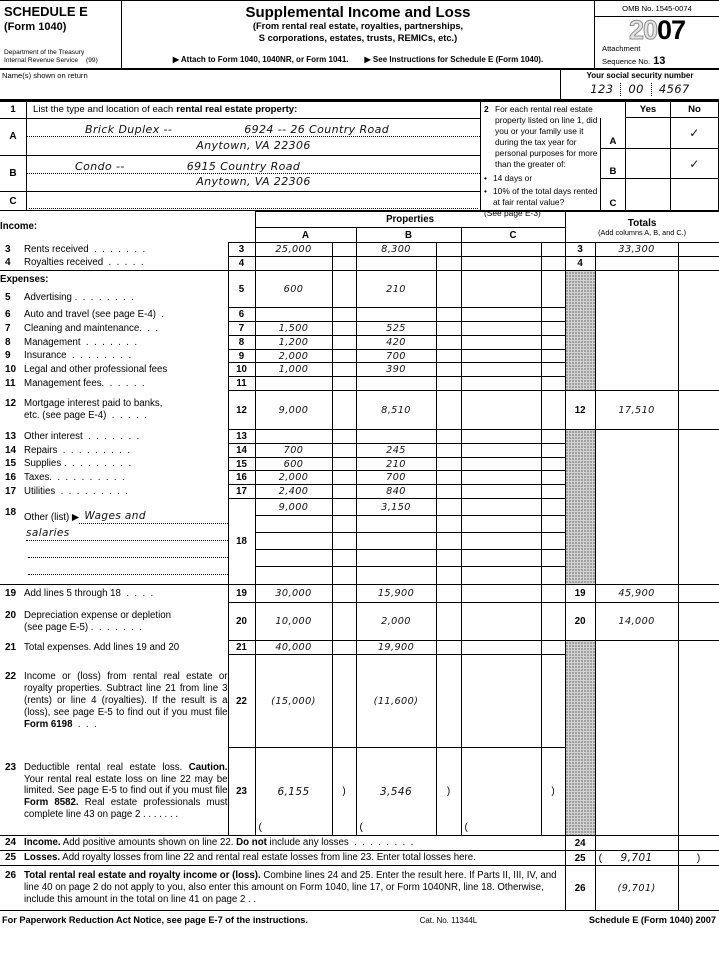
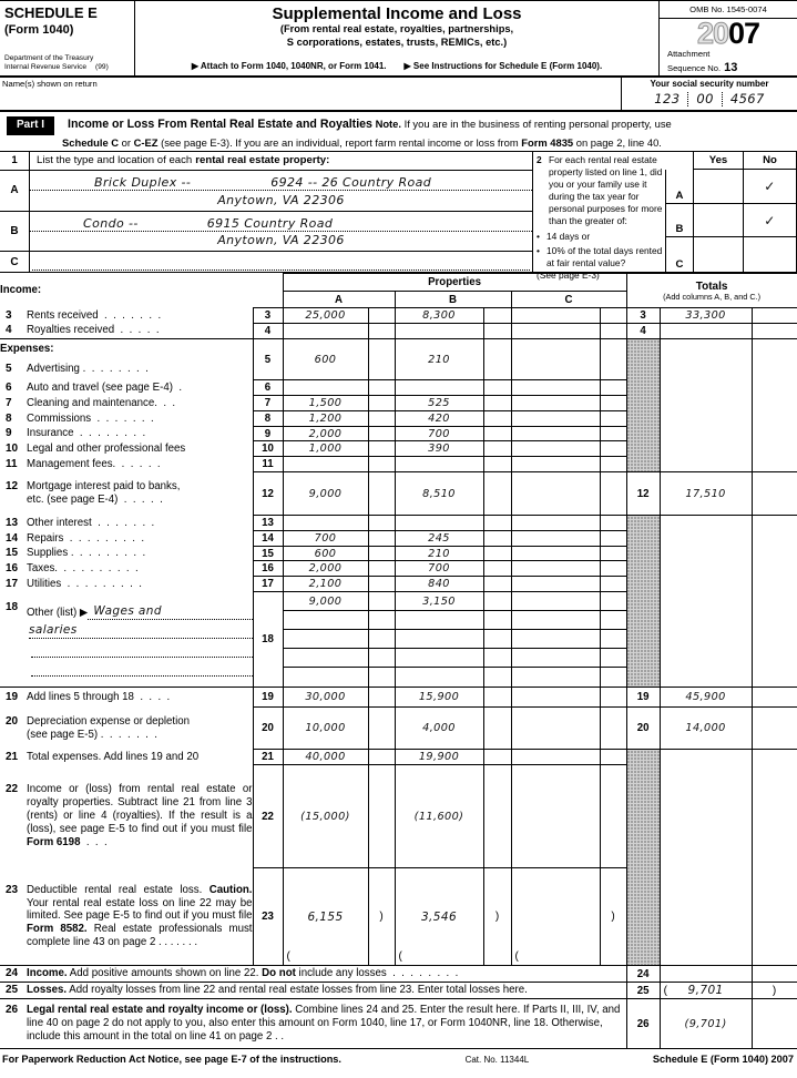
  SCHEDULE E
  (Form 1040)
  Supplemental Income and Loss
  (From rental real estate, royalties, partnerships,
  S corporations, estates, trusts, REMICs, etc.)
  ▶ Attach to Form 1040, 1040NR, or Form 1041.
  ▶ See Instructions for Schedule E (Form 1040).
  OMB No. 1545-0074
  2007
  Attachment
  Sequence No. 13
  Name(s) shown on return
  Your social security number
  123
  00
  4567
+ Part I Income or Loss From Rental Real Estate and Royalties Note. If you are in the business of renting personal property, use
+ Schedule C or C-EZ (see page E-3). If you are an individual, report farm rental income or loss from Form 4835 on page 2, line 40.
  1
  List the type and location of each
  rental real estate property:
  A
  Brick Duplex --
  6924 -- 26 Country Road
  Anytown, VA 22306
  B
  Condo --
  6915 Country Road
  Anytown, VA 22306
  C
  2
  For each rental real estate property listed on line 1, did you or your family use it during the tax year for personal purposes for more than the greater of:
  •
  14 days or
  •
  10% of the total days rented at fair rental value?
  (See page E-3)
  Yes
  No
  A
  ✓
  B
  ✓
  C
  Income:	Properties	Totals(Add columns A, B, and C.)
  A	B	C
  3 Rents received . . . . . . .	3	25,000		8,300				3	33,300
  4 Royalties received . . . . .	4							4
  Expenses:	5	600		210
  5 Advertising . . . . . . . .
  6 Auto and travel (see page E-4) .	6
  7 Cleaning and maintenance. . .	7	1,500		525
- 8 Management . . . . . . .	8	1,200		420
+ 8 Commissions . . . . . . .	8	1,200		420
  9 Insurance . . . . . . . .	9	2,000		700
  10 Legal and other professional fees	10	1,000		390
  11 Management fees. . . . . .	11
  12 Mortgage interest paid to banks,etc. (see page E-4) . . . . .	12	9,000		8,510				12	17,510
  13 Other interest . . . . . . .	13
  14 Repairs . . . . . . . . .	14	700		245
  15 Supplies . . . . . . . . .	15	600		210
  16 Taxes. . . . . . . . . .	16	2,000		700
- 17 Utilities . . . . . . . . .	17	2,400		840
+ 17 Utilities . . . . . . . . .	17	2,100		840
  18 Other (list) ▶ Wages and salaries	18	9,000		3,150
  19 Add lines 5 through 18 . . . .	19	30,000		15,900				19	45,900
- 20 Depreciation expense or depletion(see page E-5) . . . . . . .	20	10,000		2,000				20	14,000
+ 20 Depreciation expense or depletion(see page E-5) . . . . . . .	20	10,000		4,000				20	14,000
  21 Total expenses. Add lines 19 and 20	21	40,000		19,900
  22 Income or (loss) from rental real estate or royalty properties. Subtract line 21 from line 3 (rents) or line 4 (royalties). If the result is a (loss), see page E-5 to find out if you must file Form 6198 . . .	22	(15,000)		(11,600)
  23 Deductible rental real estate loss. Caution. Your rental real estate loss on line 22 may be limited. See page E-5 to find out if you must file Form 8582. Real estate professionals must complete line 43 on page 2 . . . . . . .	23	(6,155	)	(3,546	)	(	)
  24 Income. Add positive amounts shown on line 22. Do not include any losses . . . . . . . .	24
  25 Losses. Add royalty losses from line 22 and rental real estate losses from line 23. Enter total losses here.	25	( 9,701	)
- 26 Total rental real estate and royalty income or (loss). Combine lines 24 and 25. Enter the result here. If Parts II, III, IV, and line 40 on page 2 do not apply to you, also enter this amount on Form 1040, line 17, or Form 1040NR, line 18. Otherwise, include this amount in the total on line 41 on page 2 . .	26	(9,701)
+ 26 Legal rental real estate and royalty income or (loss). Combine lines 24 and 25. Enter the result here. If Parts II, III, IV, and line 40 on page 2 do not apply to you, also enter this amount on Form 1040, line 17, or Form 1040NR, line 18. Otherwise, include this amount in the total on line 41 on page 2 . .	26	(9,701)
  For Paperwork Reduction Act Notice, see page E-7 of the instructions.
  Cat. No. 11344L
  Schedule E (Form 1040) 2007
